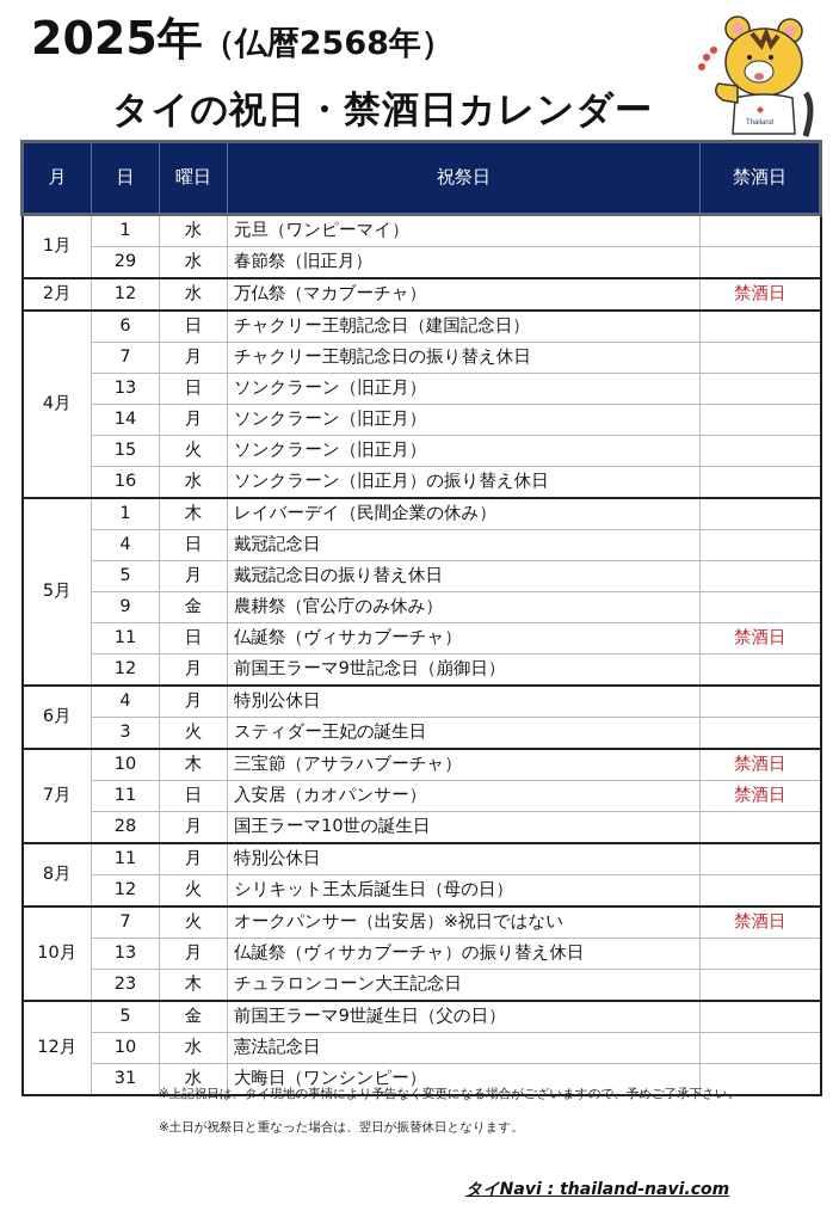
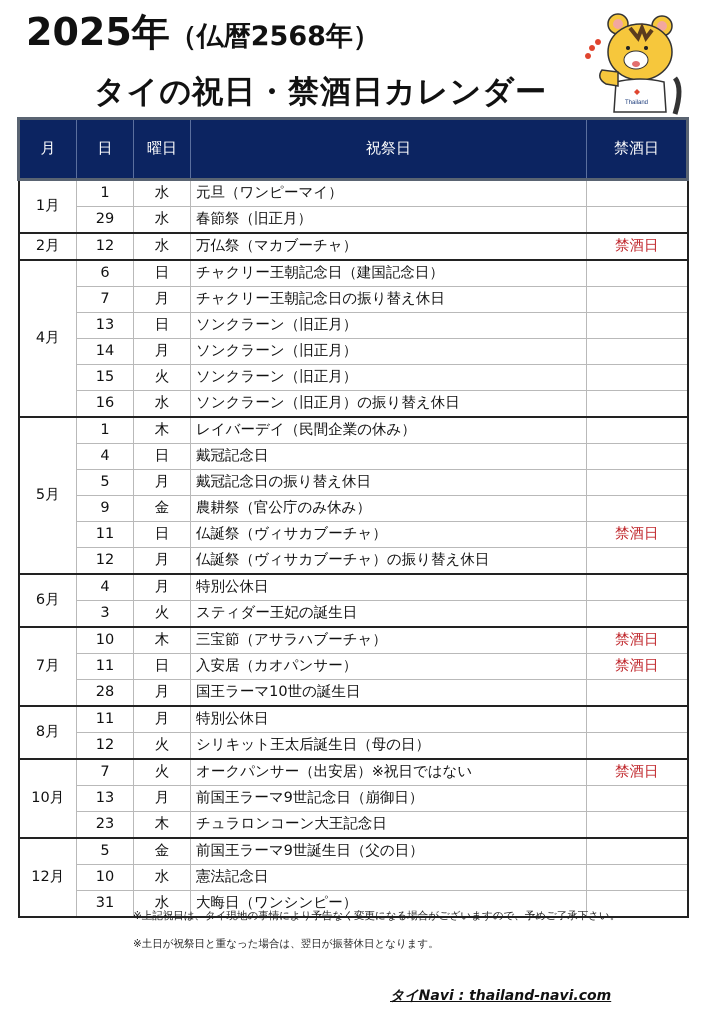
  2025年（仏暦2568年）
  タイの祝日・禁酒日カレンダー
  月	日	曜日	祝祭日	禁酒日
  1月	1	水	元旦（ワンピーマイ）
  29	水	春節祭（旧正月）
  2月	12	水	万仏祭（マカブーチャ）	禁酒日
  4月	6	日	チャクリー王朝記念日（建国記念日）
  7	月	チャクリー王朝記念日の振り替え休日
  13	日	ソンクラーン（旧正月）
  14	月	ソンクラーン（旧正月）
  15	火	ソンクラーン（旧正月）
  16	水	ソンクラーン（旧正月）の振り替え休日
  5月	1	木	レイバーデイ（民間企業の休み）
  4	日	戴冠記念日
  5	月	戴冠記念日の振り替え休日
  9	金	農耕祭（官公庁のみ休み）
  11	日	仏誕祭（ヴィサカブーチャ）	禁酒日
- 12	月	前国王ラーマ9世記念日（崩御日）
+ 12	月	仏誕祭（ヴィサカブーチャ）の振り替え休日
  6月	4	月	特別公休日
  3	火	スティダー王妃の誕生日
  7月	10	木	三宝節（アサラハブーチャ）	禁酒日
  11	日	入安居（カオパンサー）	禁酒日
  28	月	国王ラーマ10世の誕生日
  8月	11	月	特別公休日
  12	火	シリキット王太后誕生日（母の日）
  10月	7	火	オークパンサー（出安居）※祝日ではない	禁酒日
- 13	月	仏誕祭（ヴィサカブーチャ）の振り替え休日
+ 13	月	前国王ラーマ9世記念日（崩御日）
  23	木	チュラロンコーン大王記念日
  12月	5	金	前国王ラーマ9世誕生日（父の日）
  10	水	憲法記念日
  31	水	大晦日（ワンシンピー）
  ※上記祝日は、タイ現地の事情により予告なく変更になる場合がございますので、予めご了承下さい。
  ※土日が祝祭日と重なった場合は、翌日が振替休日となります。
  タイNavi : thailand-navi.com
